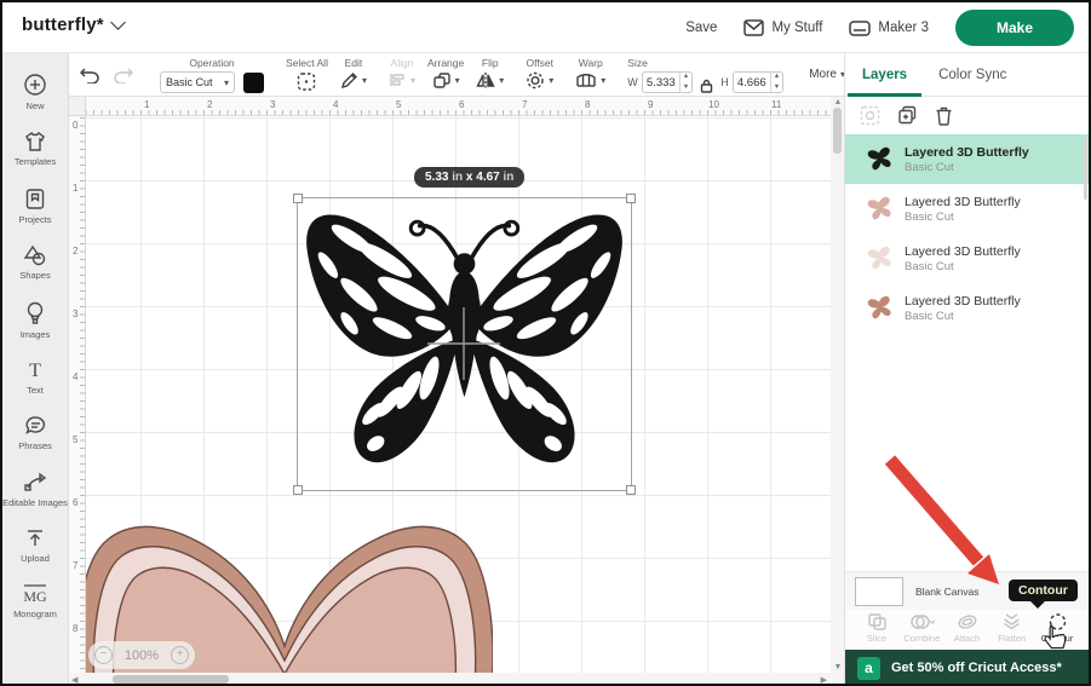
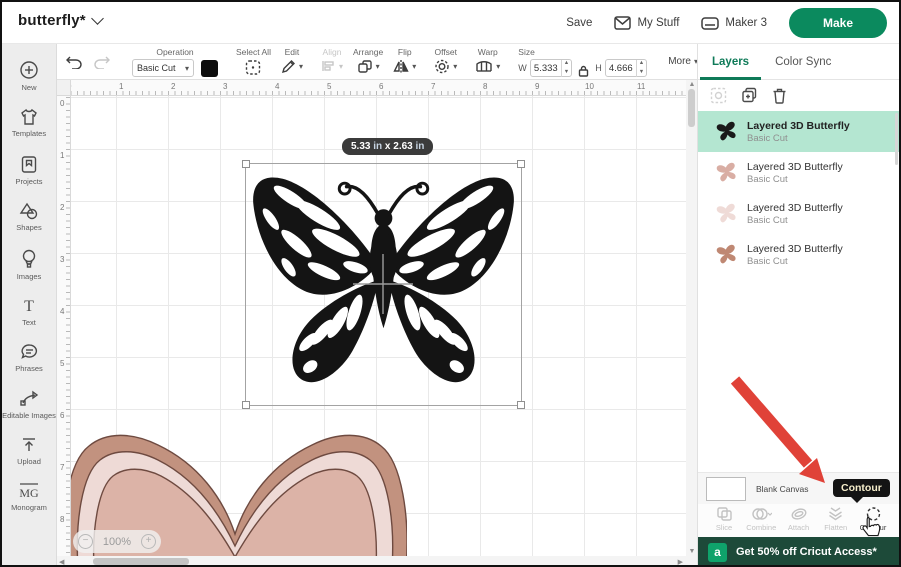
  butterfly*
  Save
  My Stuff
  Maker 3
  Make
  New
  Templates
  Projects
  Shapes
  Images
  T
  Text
  Phrases
  Editable Images
  Upload
  MG
  Monogram
  Operation
  Basic Cut
  ▾
  Select All
  Edit
  ▾
  Align
  ▾
  Arrange
  ▾
  Flip
  ▾
  Offset
  ▾
  Warp
  ▾
  Size
  W
  5.333
  H
  4.666
  More
  ▾
  1
  2
  3
  4
  5
  6
  7
  8
  9
  10
  11
  0
  1
  2
  3
  4
  5
  6
  7
  8
- 5.33 in x 4.67 in
+ 5.33 in x 2.63 in
  −
  100%
  +
  Layers
  Color Sync
  Layered 3D Butterfly
  Basic Cut
  Layered 3D Butterfly
  Basic Cut
  Layered 3D Butterfly
  Basic Cut
  Layered 3D Butterfly
  Basic Cut
  Blank Canvas
  Slice
  Combine
  Attach
  Flatten
  a
  Get 50% off Cricut Access*
  Contour
